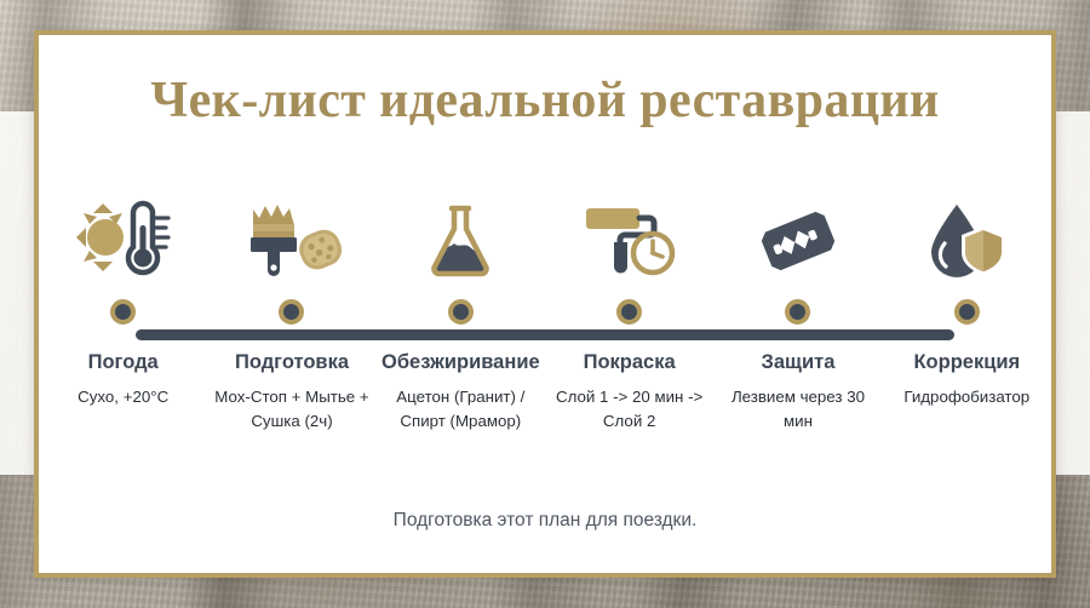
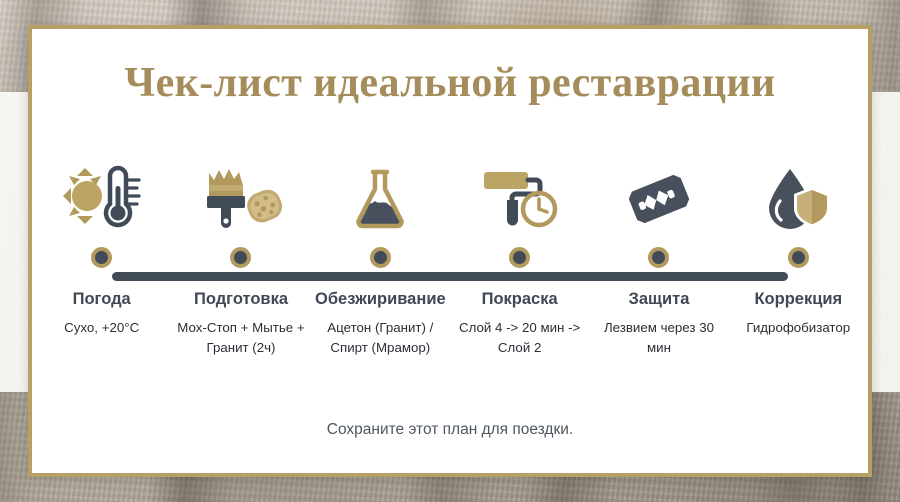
  Чек-лист идеальной реставрации
  Погода
  Сухо, +20°C
  Подготовка
- Мох-Стоп + Мытье + Сушка (2ч)
+ Мох-Стоп + Мытье + Гранит (2ч)
  Обезжиривание
  Ацетон (Гранит) / Спирт (Мрамор)
  Покраска
- Слой 1 -> 20 мин -> Слой 2
+ Слой 4 -> 20 мин -> Слой 2
  Защита
  Лезвием через 30 мин
  Коррекция
  Гидрофобизатор
- Подготовка этот план для поездки.
+ Сохраните этот план для поездки.
